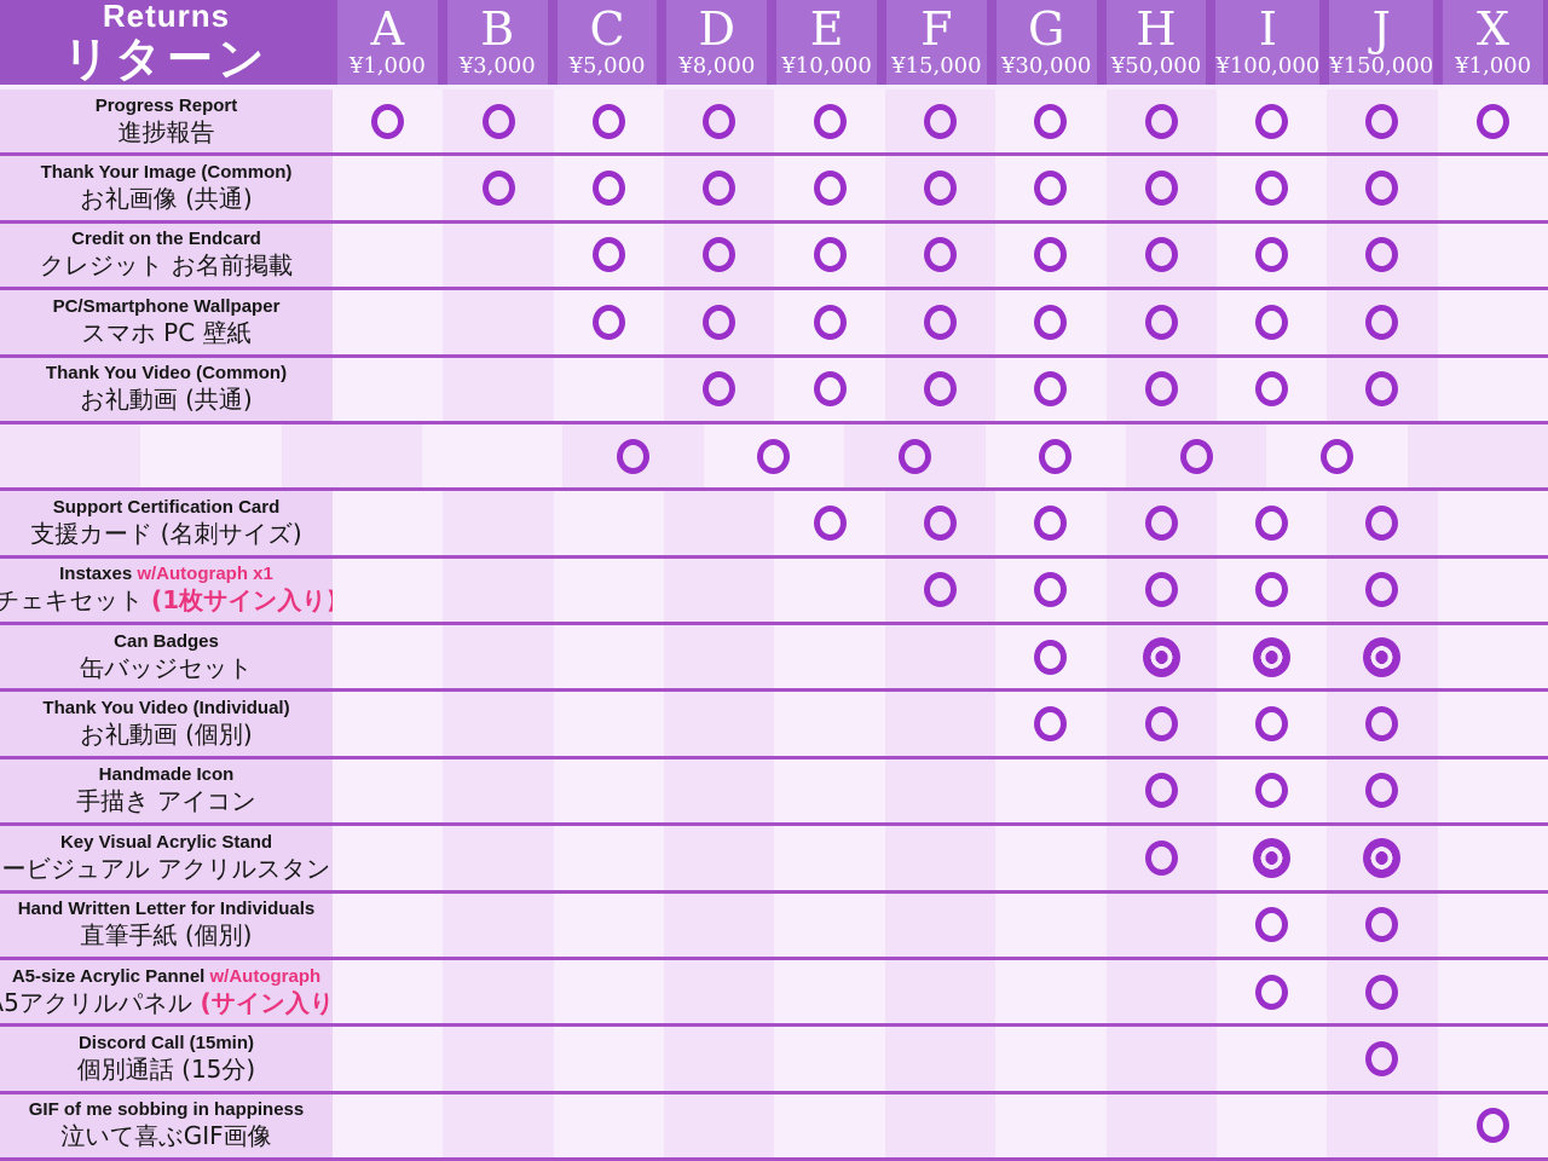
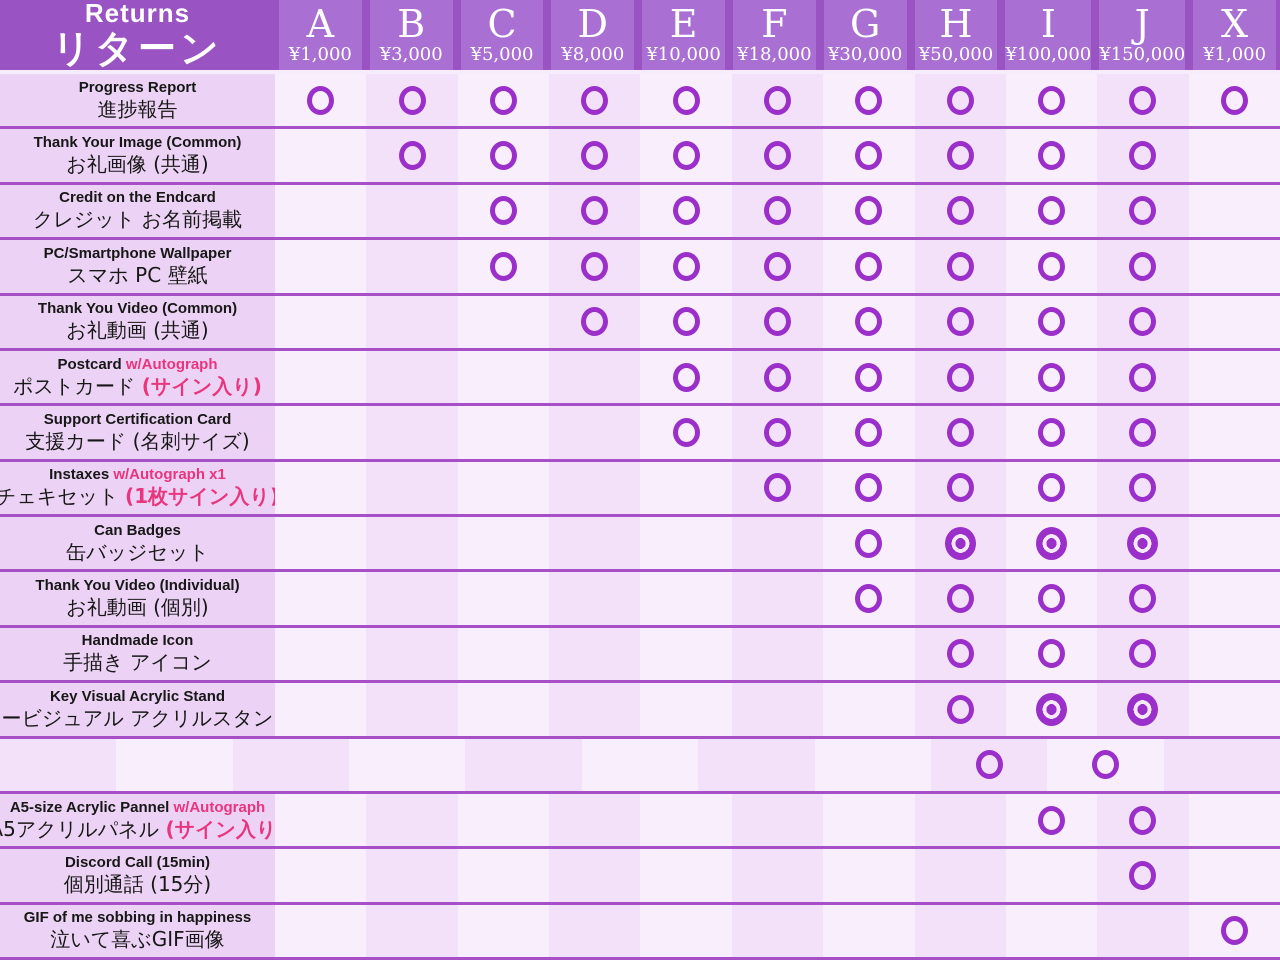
  Returns
  リターン
  A
  ¥1,000
  B
  ¥3,000
  C
  ¥5,000
  D
  ¥8,000
  E
  ¥10,000
  F
- ¥15,000
+ ¥18,000
  G
  ¥30,000
  H
  ¥50,000
  I
  ¥100,000
  J
  ¥150,000
  X
  ¥1,000
  Progress Report
  進捗報告
  Thank Your Image (Common)
  お礼画像 (共通)
  Credit on the Endcard
  クレジット お名前掲載
  PC/Smartphone Wallpaper
  スマホ PC 壁紙
  Thank You Video (Common)
  お礼動画 (共通)
+ Postcard w/Autograph
+ ポストカード (サイン入り)
  Support Certification Card
  支援カード (名刺サイズ)
  Instaxes w/Autograph x1
  チェキセット (1枚サイン入り
  Can Badges
  缶バッジセット
  Thank You Video (Individual)
  お礼動画 (個別)
  Handmade Icon
  手描き アイコン
  Key Visual Acrylic Stand
  ービジュアル アクリルスタン
- Hand Written Letter for Individuals
- 直筆手紙 (個別)
  A5-size Acrylic Pannel w/Autograph
  5アクリルパネル (サイン入り
  Discord Call (15min)
  個別通話 (15分)
  GIF of me sobbing in happiness
  泣いて喜ぶGIF画像
